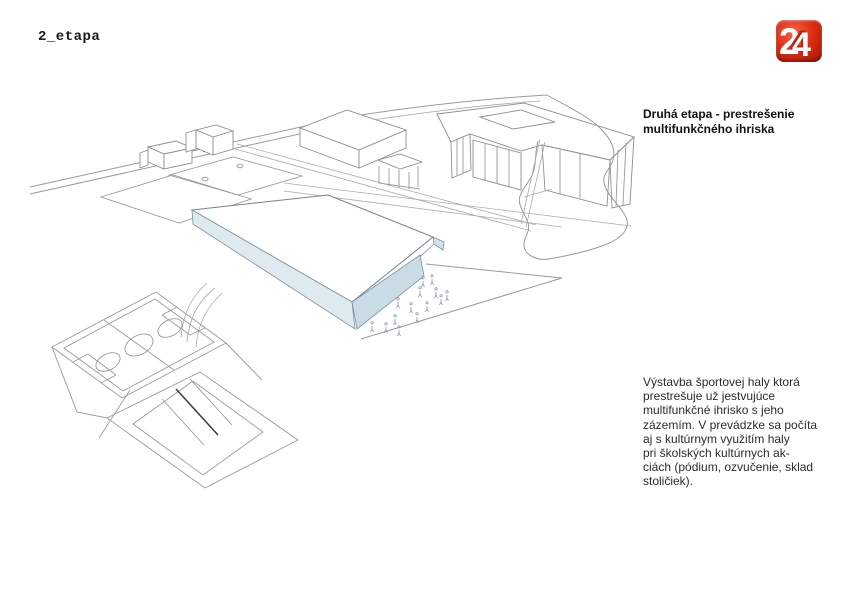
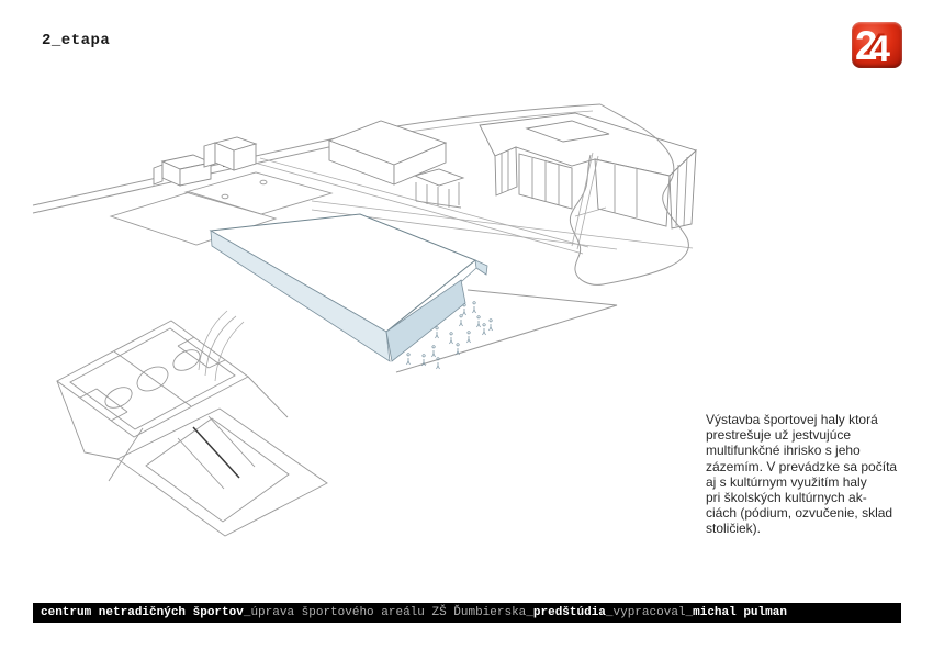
  2_etapa
  2
  4
- Druhá etapa - prestrešenie
- multifunkčného ihriska
  Výstavba športovej haly ktorá
  prestrešuje už jestvujúce
  multifunkčné ihrisko s jeho
  zázemím. V prevádzke sa počíta
  aj s kultúrnym využitím haly
  pri školských kultúrnych ak-
  ciách (pódium, ozvučenie, sklad
  stoličiek).
+ centrum netradičných športov
+ _úprava športového areálu ZŠ Ďumbierska_
+ predštúdia
+ _vypracoval_
+ michal pulman
